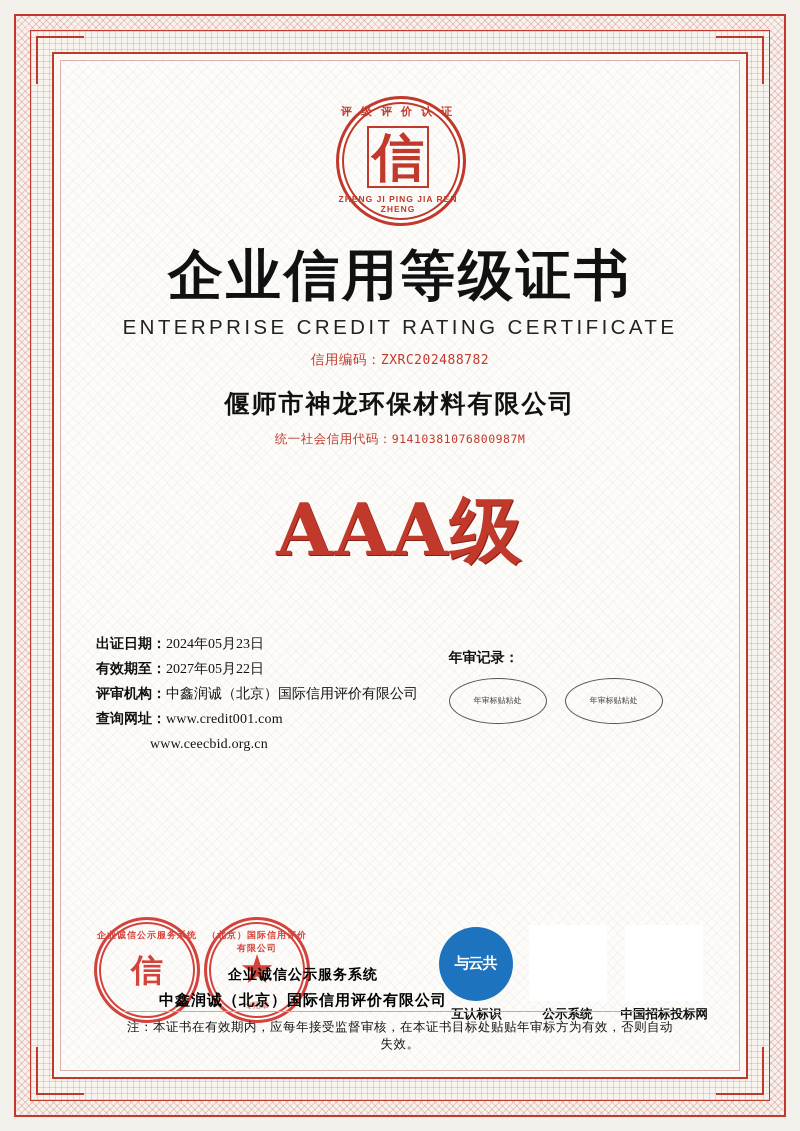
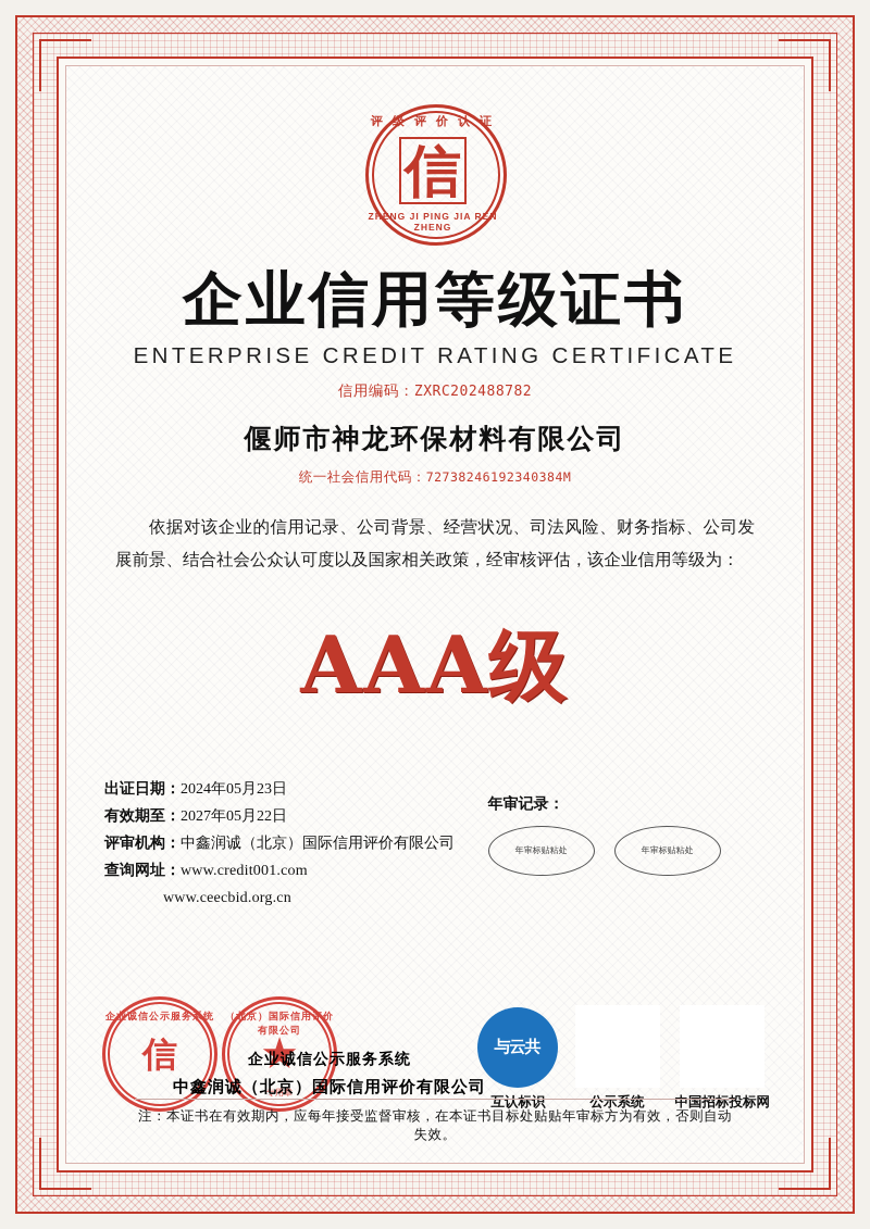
  评 级 评 价 认 证
  信
  ZHENG JI PING JIA REN ZHENG
  企业信用等级证书
  ENTERPRISE CREDIT RATING CERTIFICATE
  信用编码：ZXRC202488782
  偃师市神龙环保材料有限公司
- 统一社会信用代码：91410381076800987M
+ 统一社会信用代码：72738246192340384M
+ 依据对该企业的信用记录、公司背景、经营状况、司法风险、财务指标、公司发展前景、结合社会公众认可度以及国家相关政策，经审核评估，该企业信用等级为：
  AAA级
  出证日期：2024年05月23日
  有效期至：2027年05月22日
  评审机构：中鑫润诚（北京）国际信用评价有限公司
  查询网址：www.credit001.com
  www.ceecbid.org.cn
  年审记录：
  年审标贴粘处
  年审标贴粘处
  企业诚信公示服务系统
  信
  （北京）国际信用评价有限公司
  ★
  专用章
  企业诚信公示服务系统
  中鑫润诚（北京）国际信用评价有限公司
  与云共
  互认标识
  公示系统
  中国招标投标网
  注：本证书在有效期内，应每年接受监督审核，在本证书目标处贴贴年审标方为有效，否则自动失效。
